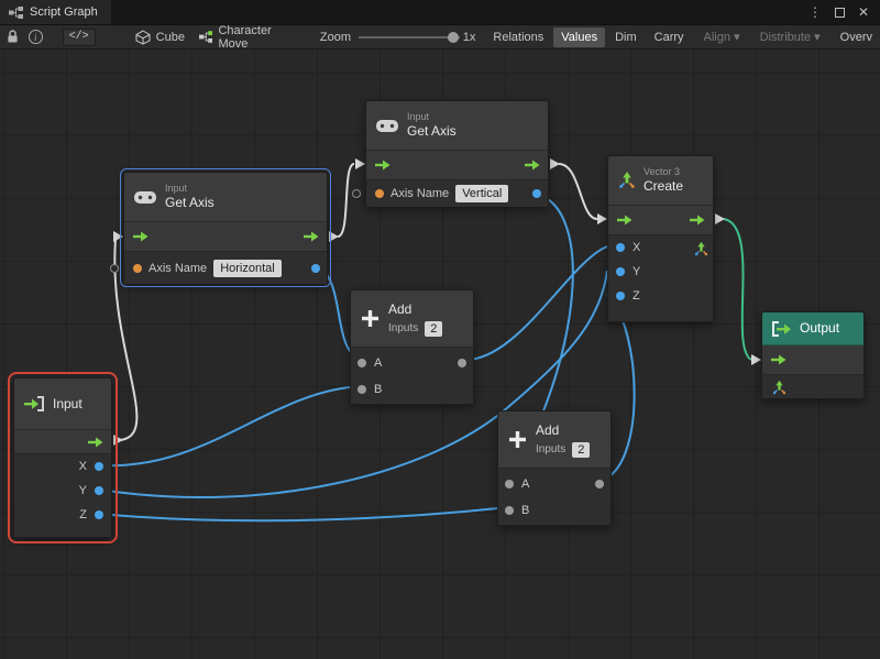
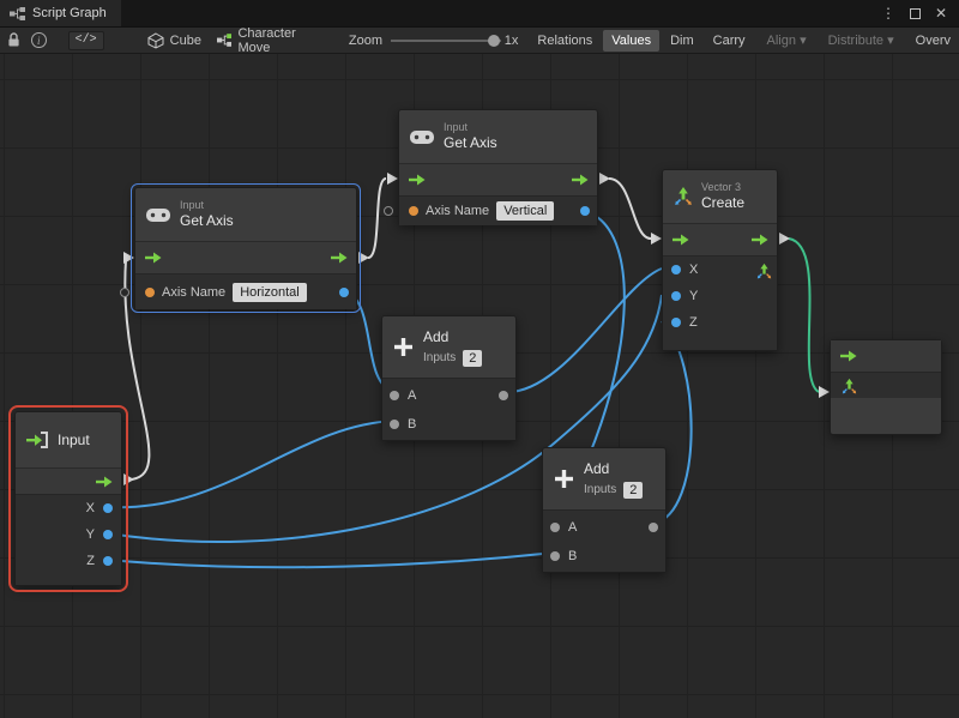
  Script Graph
  ⋮
  ✕
  i
  </>
  Cube
  Character Move
  Zoom
  1x
  Relations
  Values
  Dim
  Carry
  Align ▾
  Distribute ▾
  Overv
  Input
  Get Axis
  Axis Name
  Vertical
  Input
  Get Axis
  Axis Name
  Horizontal
  Add
  Inputs
  2
  A
  B
  Add
  Inputs
  2
  A
  B
  Vector 3
  Create
  X
  Y
  Z
  Input
  X
  Y
  Z
- Output
